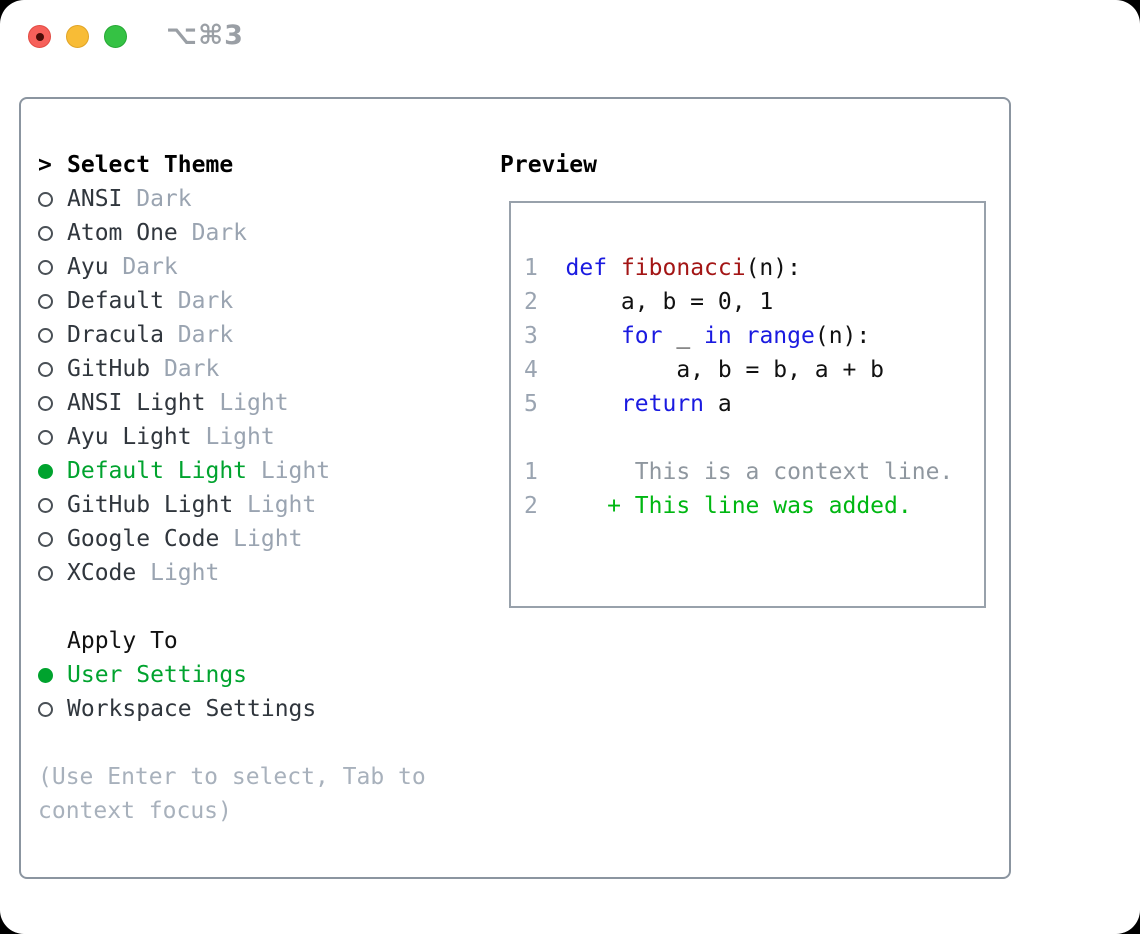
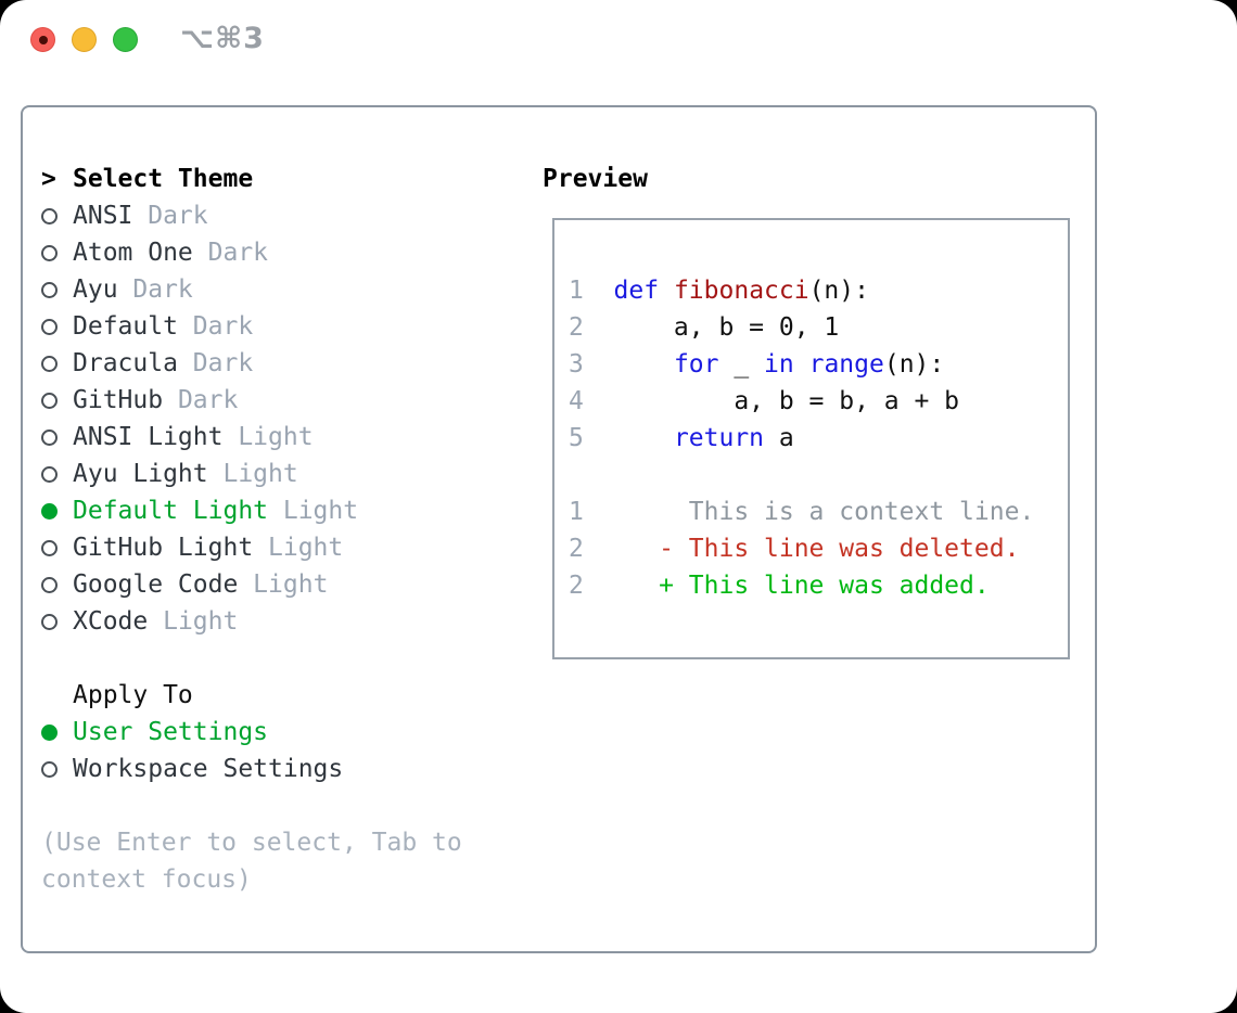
  ⌥⌘3
  >
  Select Theme
  ANSI Dark
  Atom One Dark
  Ayu Dark
  Default Dark
  Dracula Dark
  GitHub Dark
  ANSI Light Light
  Ayu Light Light
  Default Light Light
  GitHub Light Light
  Google Code Light
  XCode Light
  Apply To
  User Settings
  Workspace Settings
  (Use Enter to select, Tab to context focus)
  Preview
  1 def fibonacci(n):
  2 a, b = 0, 1
  3 for _ in range(n):
  4 a, b = b, a + b
  5 return a
  1 This is a context line.
+ 2 - This line was deleted.
  2 + This line was added.
